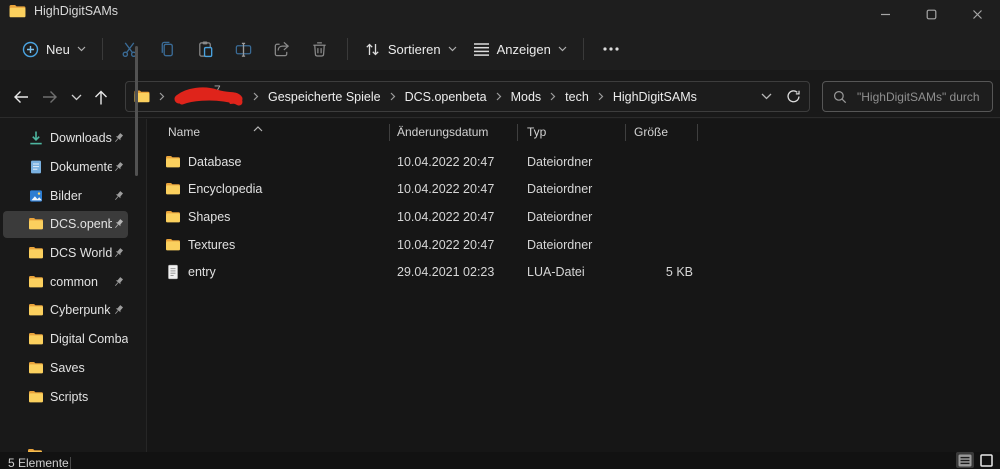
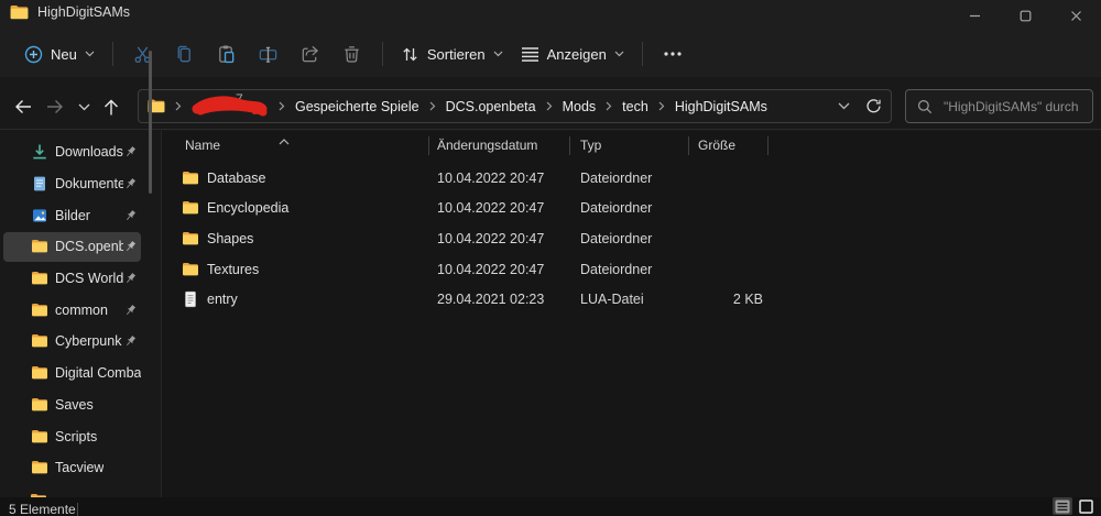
  HighDigitSAMs
  Neu
  Sortieren
  Anzeigen
  Gespeicherte Spiele
  DCS.openbeta
  Mods
  tech
  HighDigitSAMs
  "HighDigitSAMs" durch
  Downloads
  Dokumente
  Bilder
  DCS.openb
  DCS World
  common
  Cyberpunk
  Digital Comba
  Saves
  Scripts
+ Tacview
  Name
  Änderungsdatum
  Typ
  Größe
  Database
  10.04.2022 20:47
  Dateiordner
  Encyclopedia
  10.04.2022 20:47
  Dateiordner
  Shapes
  10.04.2022 20:47
  Dateiordner
  Textures
  10.04.2022 20:47
  Dateiordner
  entry
  29.04.2021 02:23
  LUA-Datei
- 5 KB
+ 2 KB
  5 Elemente
